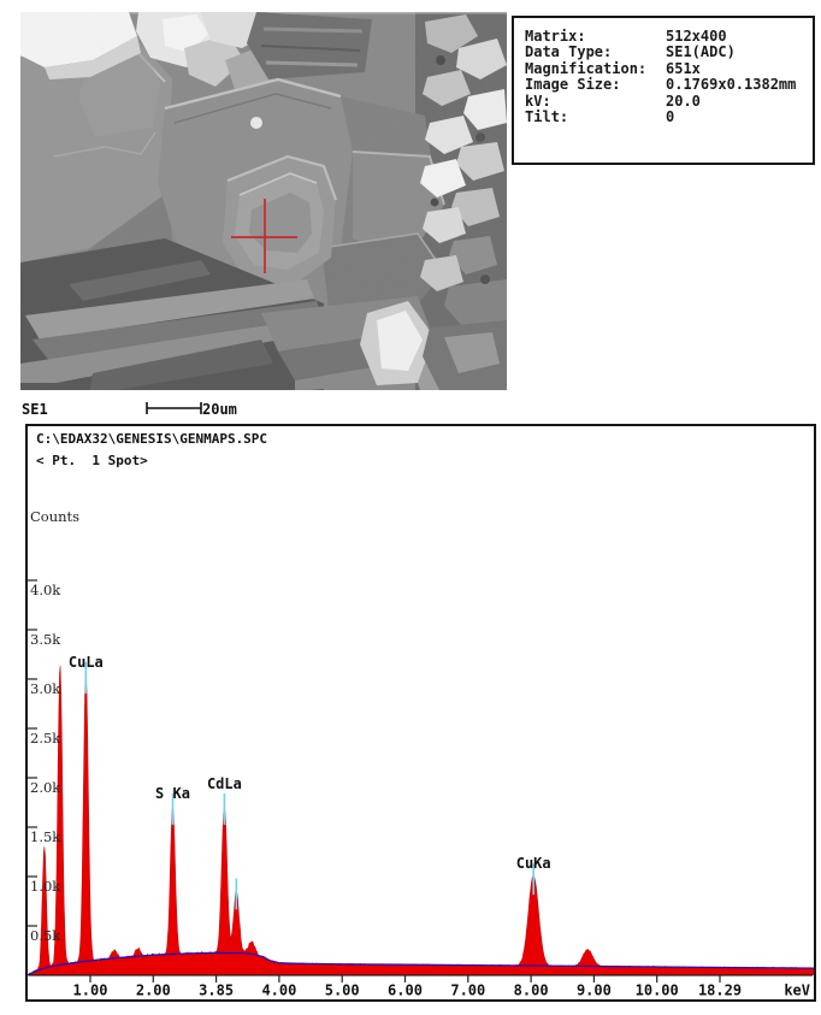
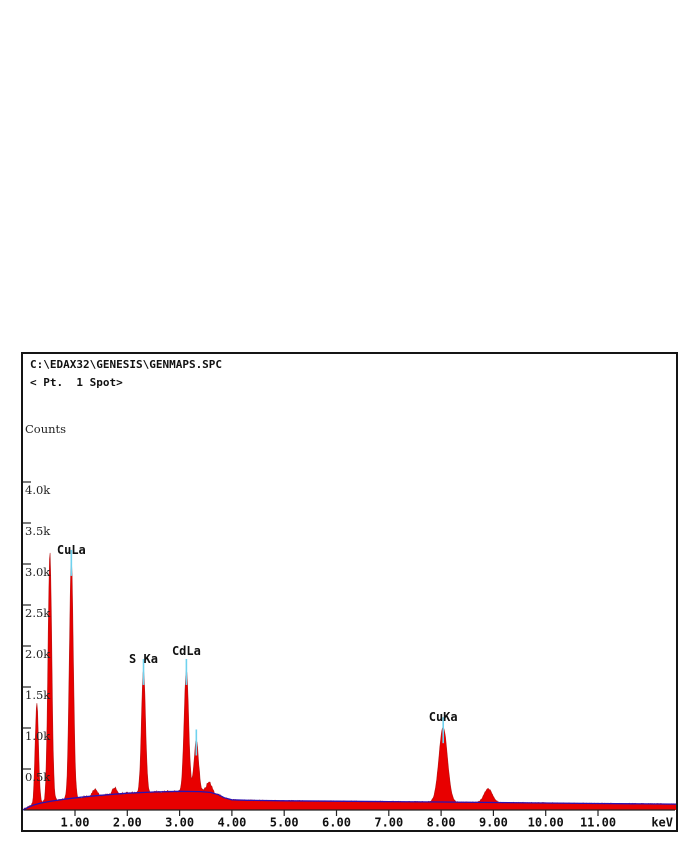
- SE1
- 20um
- Matrix:
- 512x400
- Data Type:
- SE1(ADC)
- Magnification:
- 651x
- Image Size:
- 0.1769x0.1382mm
- kV:
- 20.0
- Tilt:
- 0
  C:\EDAX32\GENESIS\GENMAPS.SPC
  < Pt. 1 Spot>
  1.00
  2.00
- 3.85
+ 3.00
  4.00
  5.00
  6.00
  7.00
  8.00
  9.00
  10.00
- 18.29
+ 11.00
  keV
  0.5k
  1.0k
  1.5k
  2.0k
  2.5k
  3.0k
  3.5k
  4.0k
  Counts
  CuLa
  S Ka
  CdLa
  CuKa
